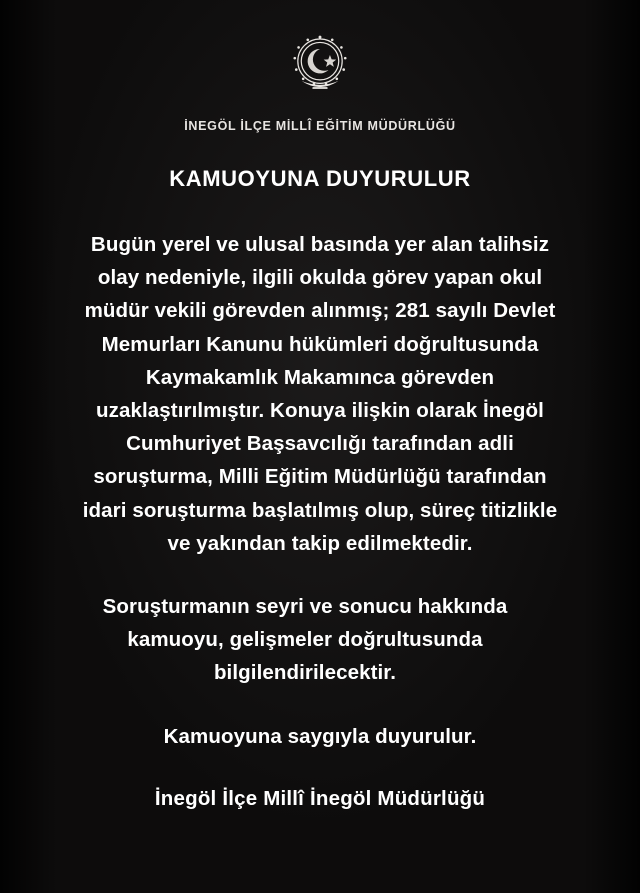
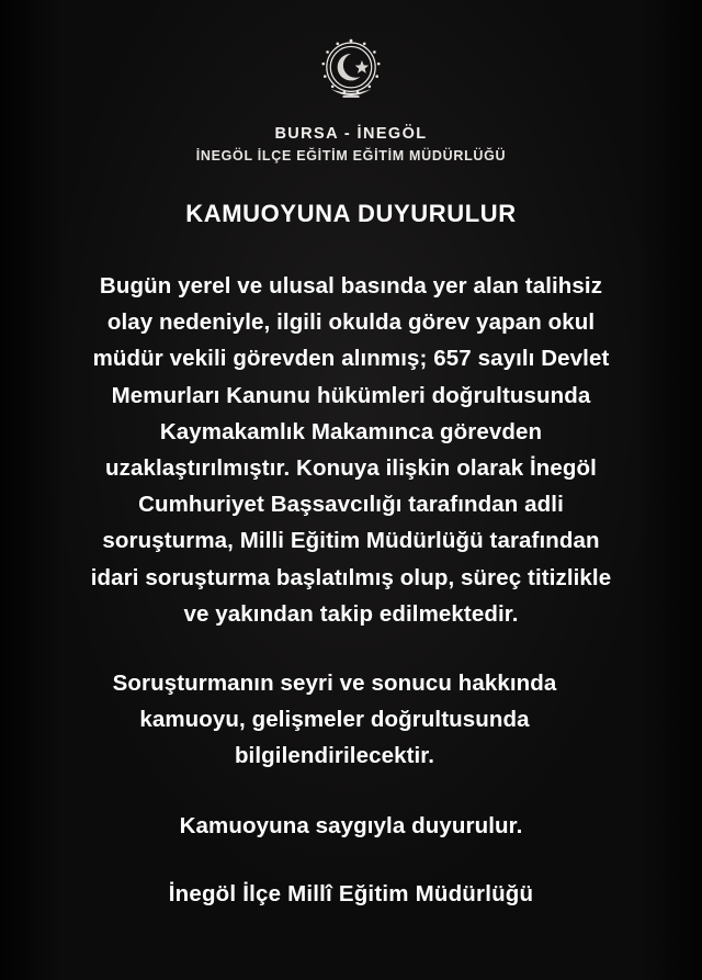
+ BURSA - İNEGÖL
- İNEGÖL İLÇE MİLLÎ EĞİTİM MÜDÜRLÜĞÜ
+ İNEGÖL İLÇE EĞİTİM EĞİTİM MÜDÜRLÜĞÜ
  KAMUOYUNA DUYURULUR
- Bugün yerel ve ulusal basında yer alan talihsiz olay nedeniyle, ilgili okulda görev yapan okul müdür vekili görevden alınmış; 281 sayılı Devlet Memurları Kanunu hükümleri doğrultusunda Kaymakamlık Makamınca görevden uzaklaştırılmıştır. Konuya ilişkin olarak İnegöl Cumhuriyet Başsavcılığı tarafından adli soruşturma, Milli Eğitim Müdürlüğü tarafından idari soruşturma başlatılmış olup, süreç titizlikle ve yakından takip edilmektedir.
+ Bugün yerel ve ulusal basında yer alan talihsiz olay nedeniyle, ilgili okulda görev yapan okul müdür vekili görevden alınmış; 657 sayılı Devlet Memurları Kanunu hükümleri doğrultusunda Kaymakamlık Makamınca görevden uzaklaştırılmıştır. Konuya ilişkin olarak İnegöl Cumhuriyet Başsavcılığı tarafından adli soruşturma, Milli Eğitim Müdürlüğü tarafından idari soruşturma başlatılmış olup, süreç titizlikle ve yakından takip edilmektedir.
  Soruşturmanın seyri ve sonucu hakkında kamuoyu, gelişmeler doğrultusunda bilgilendirilecektir.
  Kamuoyuna saygıyla duyurulur.
- İnegöl İlçe Millî İnegöl Müdürlüğü
+ İnegöl İlçe Millî Eğitim Müdürlüğü
